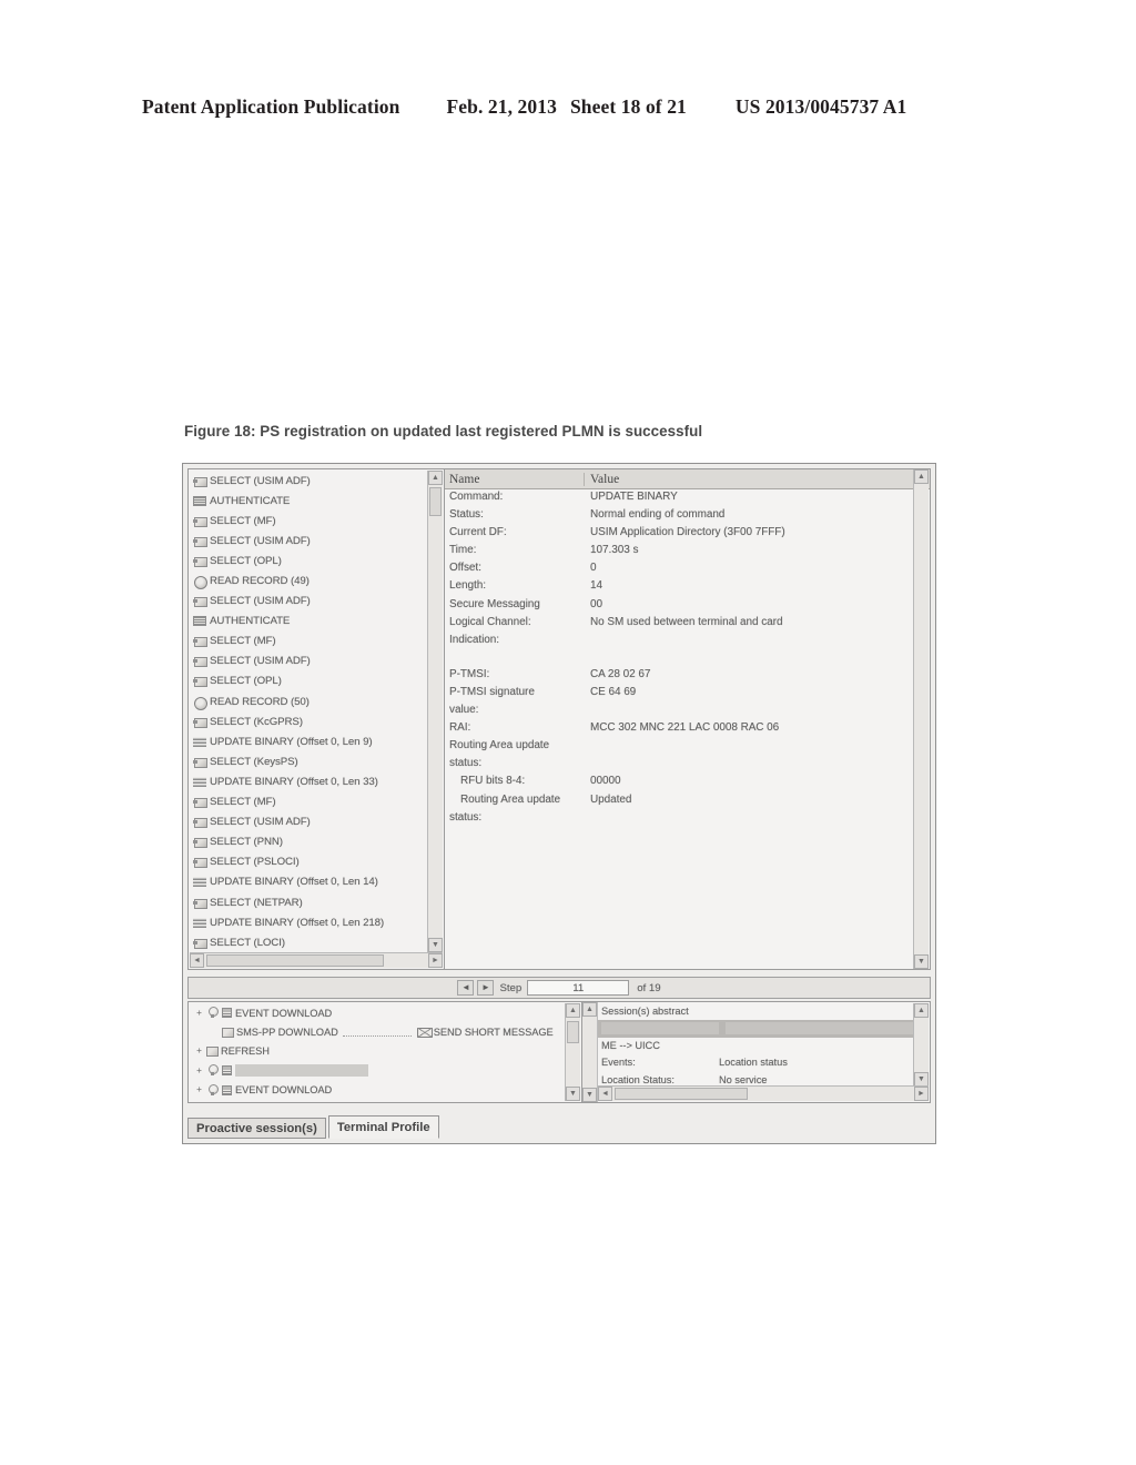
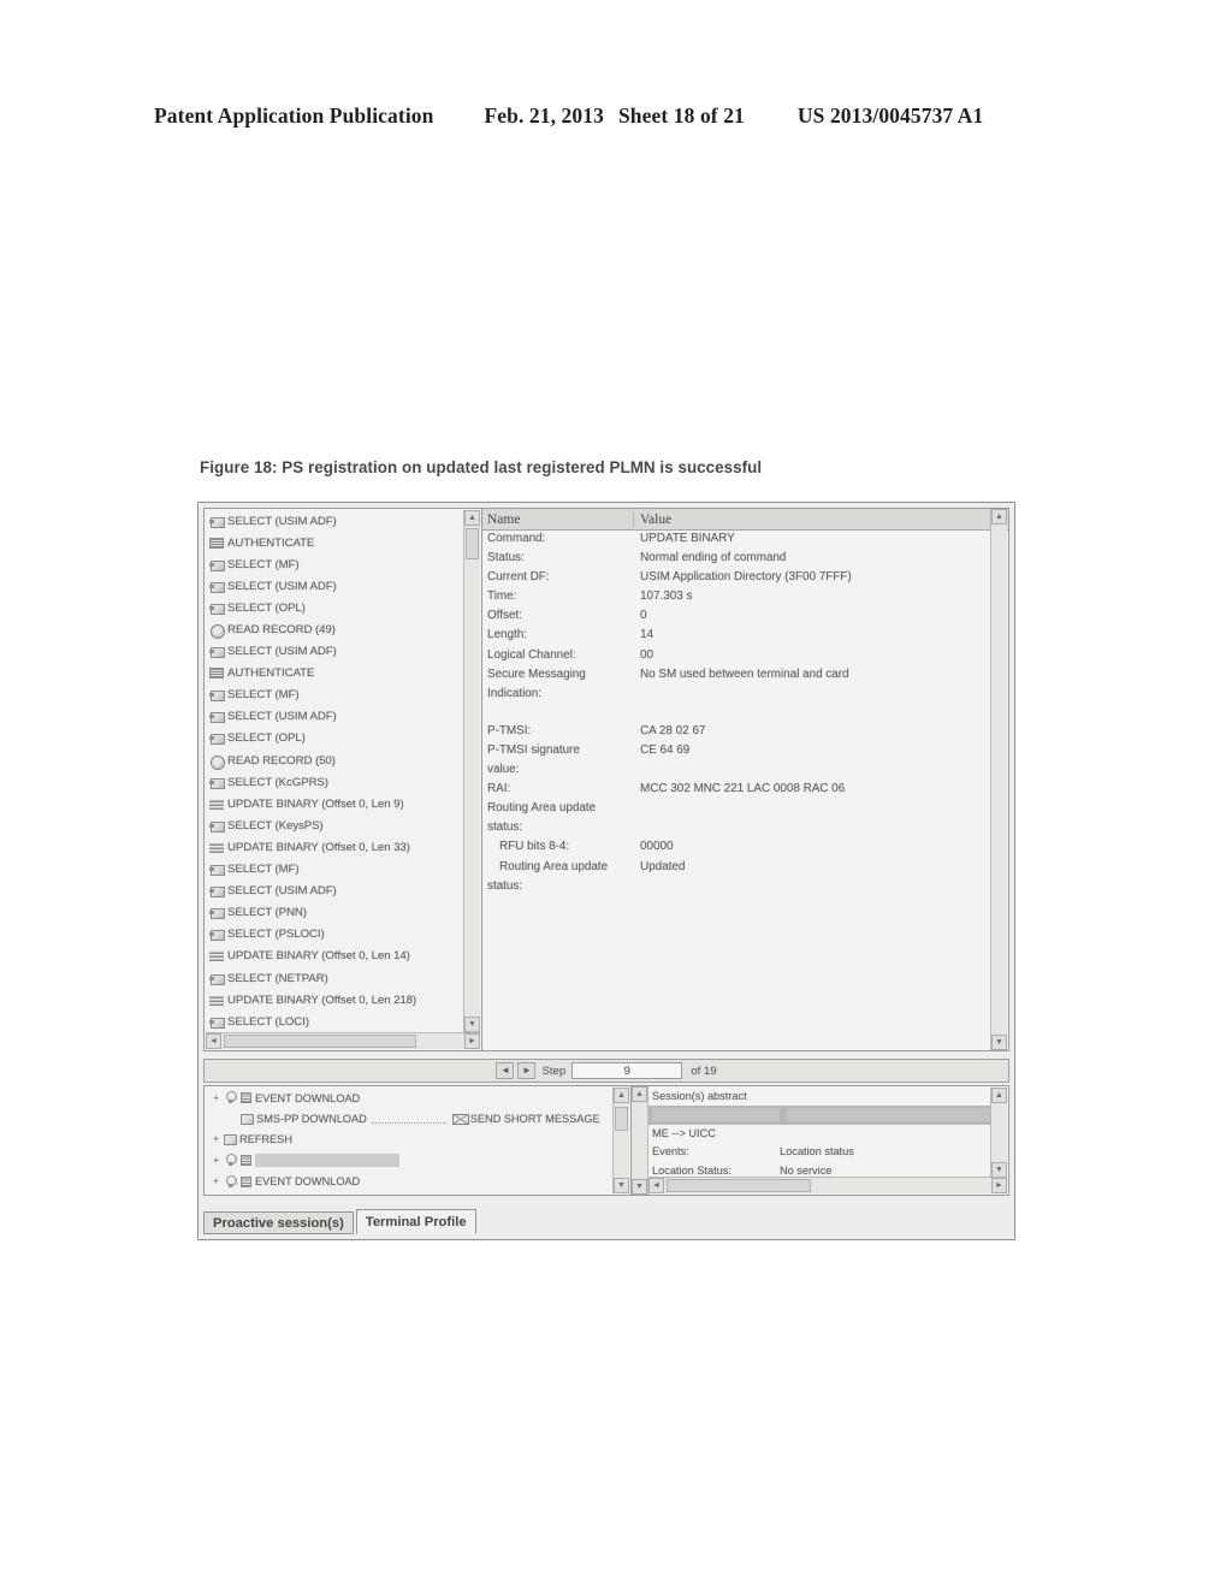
  Patent Application Publication
  Feb. 21, 2013
  Sheet 18 of 21
  US 2013/0045737 A1
  Figure 18: PS registration on updated last registered PLMN is successful
  SELECT (USIM ADF)
  AUTHENTICATE
  SELECT (MF)
  SELECT (USIM ADF)
  SELECT (OPL)
  READ RECORD (49)
  SELECT (USIM ADF)
  AUTHENTICATE
  SELECT (MF)
  SELECT (USIM ADF)
  SELECT (OPL)
  READ RECORD (50)
  SELECT (KcGPRS)
  UPDATE BINARY (Offset 0, Len 9)
  SELECT (KeysPS)
  UPDATE BINARY (Offset 0, Len 33)
  SELECT (MF)
  SELECT (USIM ADF)
  SELECT (PNN)
  SELECT (PSLOCI)
  UPDATE BINARY (Offset 0, Len 14)
  SELECT (NETPAR)
  UPDATE BINARY (Offset 0, Len 218)
  SELECT (LOCI)
  Name
  Value
  Command:
  UPDATE BINARY
  Status:
  Normal ending of command
  Current DF:
  USIM Application Directory (3F00 7FFF)
  Time:
  107.303 s
  Offset:
  0
  Length:
  14
- Secure Messaging
+ Logical Channel:
  00
- Logical Channel:
+ Secure Messaging
  No SM used between terminal and card
  Indication:
  P-TMSI:
  CA 28 02 67
  P-TMSI signature
  CE 64 69
  value:
  RAI:
  MCC 302 MNC 221 LAC 0008 RAC 06
  Routing Area update
  status:
  RFU bits 8-4:
  00000
  Routing Area update
  Updated
  status:
  ◄
  ►
  Step
- 11
+ 9
  of 19
  +
  EVENT DOWNLOAD
  SMS-PP DOWNLOAD
  SEND SHORT MESSAGE
  +
  REFRESH
  +
  +
  EVENT DOWNLOAD
  Session(s) abstract
  ME --> UICC
  Events:
  Location status
  Location Status:
  No service
  Proactive session(s)
  Terminal Profile
